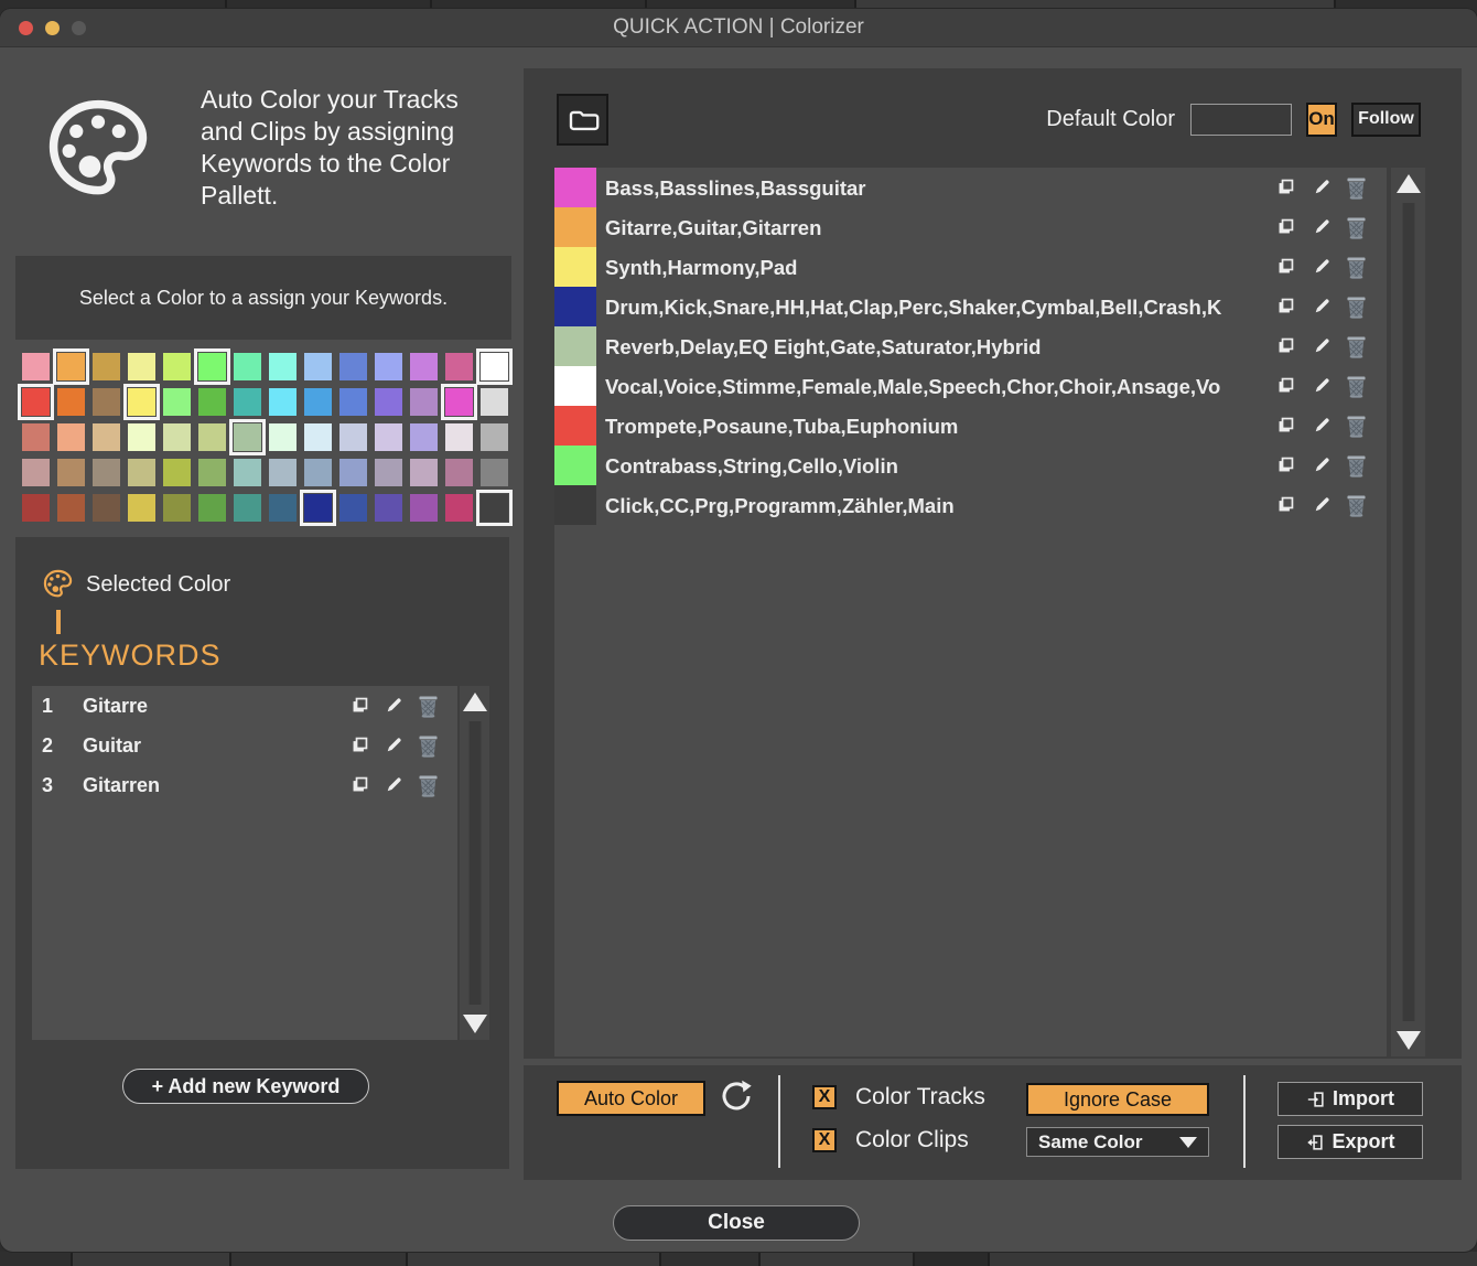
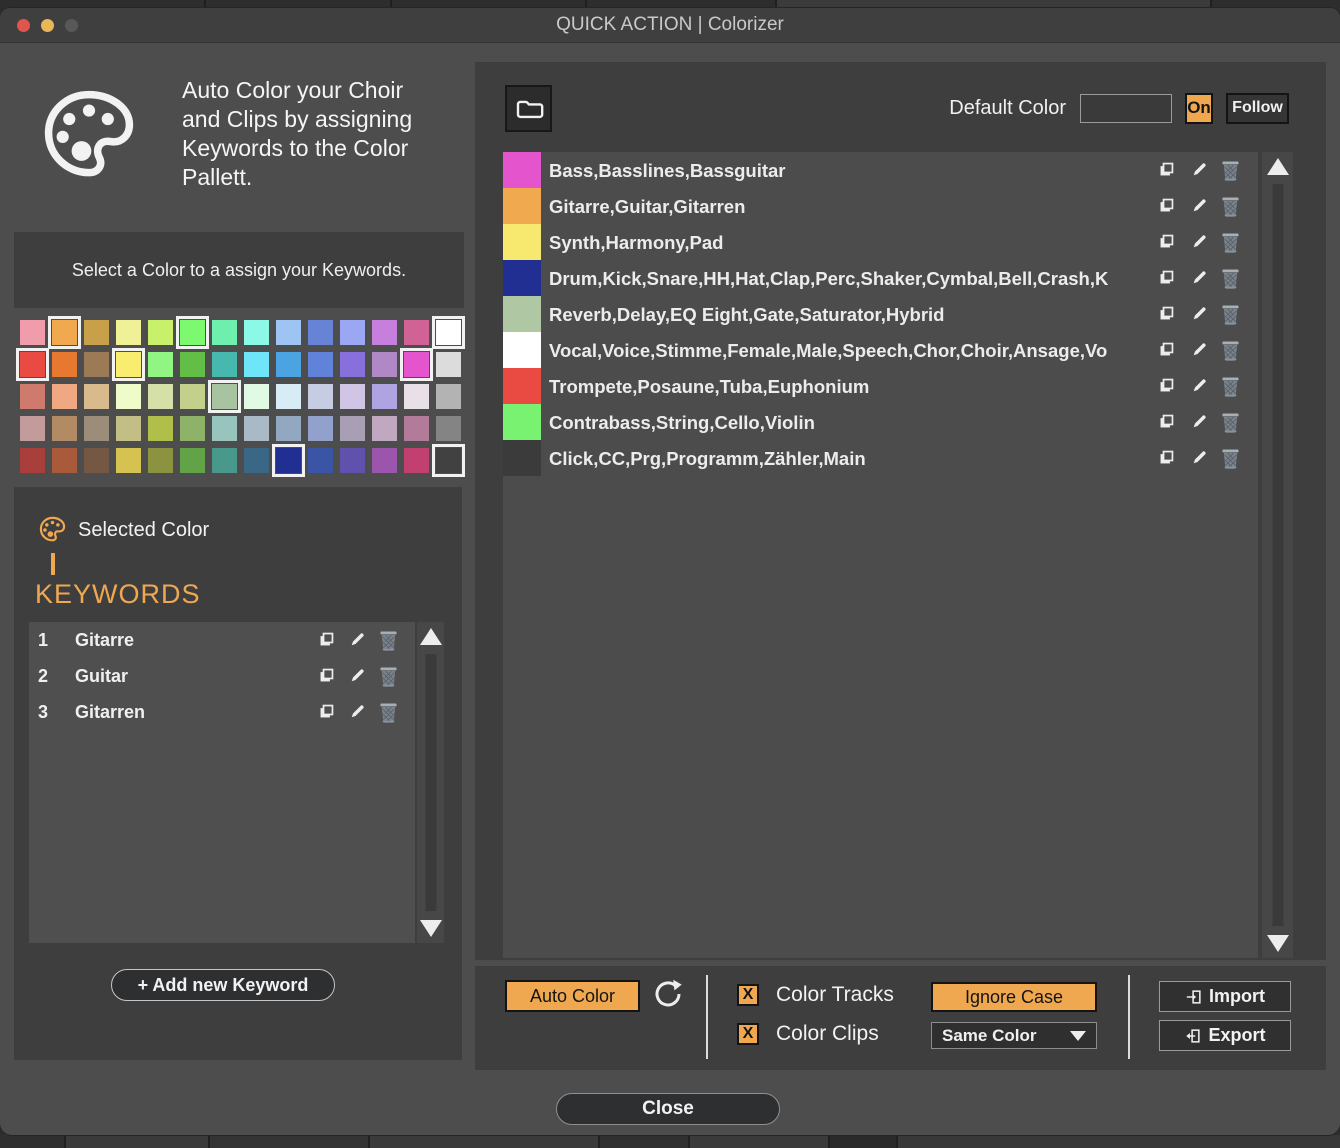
  QUICK ACTION | Colorizer
- Auto Color your Tracks and Clips by assigning Keywords to the Color Pallett.
+ Auto Color your Choir and Clips by assigning Keywords to the Color Pallett.
  Select a Color to a assign your Keywords.
  Selected Color
  KEYWORDS
  1
  Gitarre
  2
  Guitar
  3
  Gitarren
  + Add new Keyword
  Default Color
  On
  Follow
  Bass,Basslines,Bassguitar
  Gitarre,Guitar,Gitarren
  Synth,Harmony,Pad
  Drum,Kick,Snare,HH,Hat,Clap,Perc,Shaker,Cymbal,Bell,Crash,K
  Reverb,Delay,EQ Eight,Gate,Saturator,Hybrid
  Vocal,Voice,Stimme,Female,Male,Speech,Chor,Choir,Ansage,Vo
  Trompete,Posaune,Tuba,Euphonium
  Contrabass,String,Cello,Violin
  Click,CC,Prg,Programm,Zähler,Main
  Auto Color
  X
  Color Tracks
  X
  Color Clips
  Ignore Case
  Same Color
  Import
  Export
  Close
